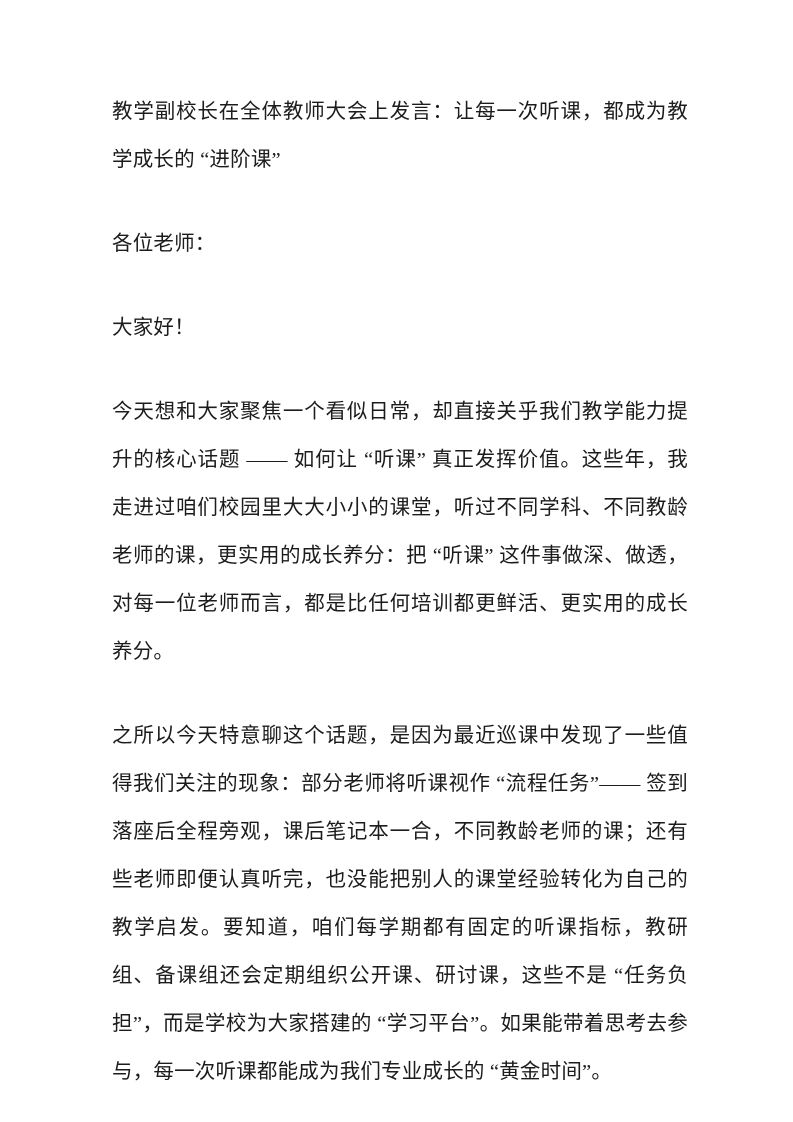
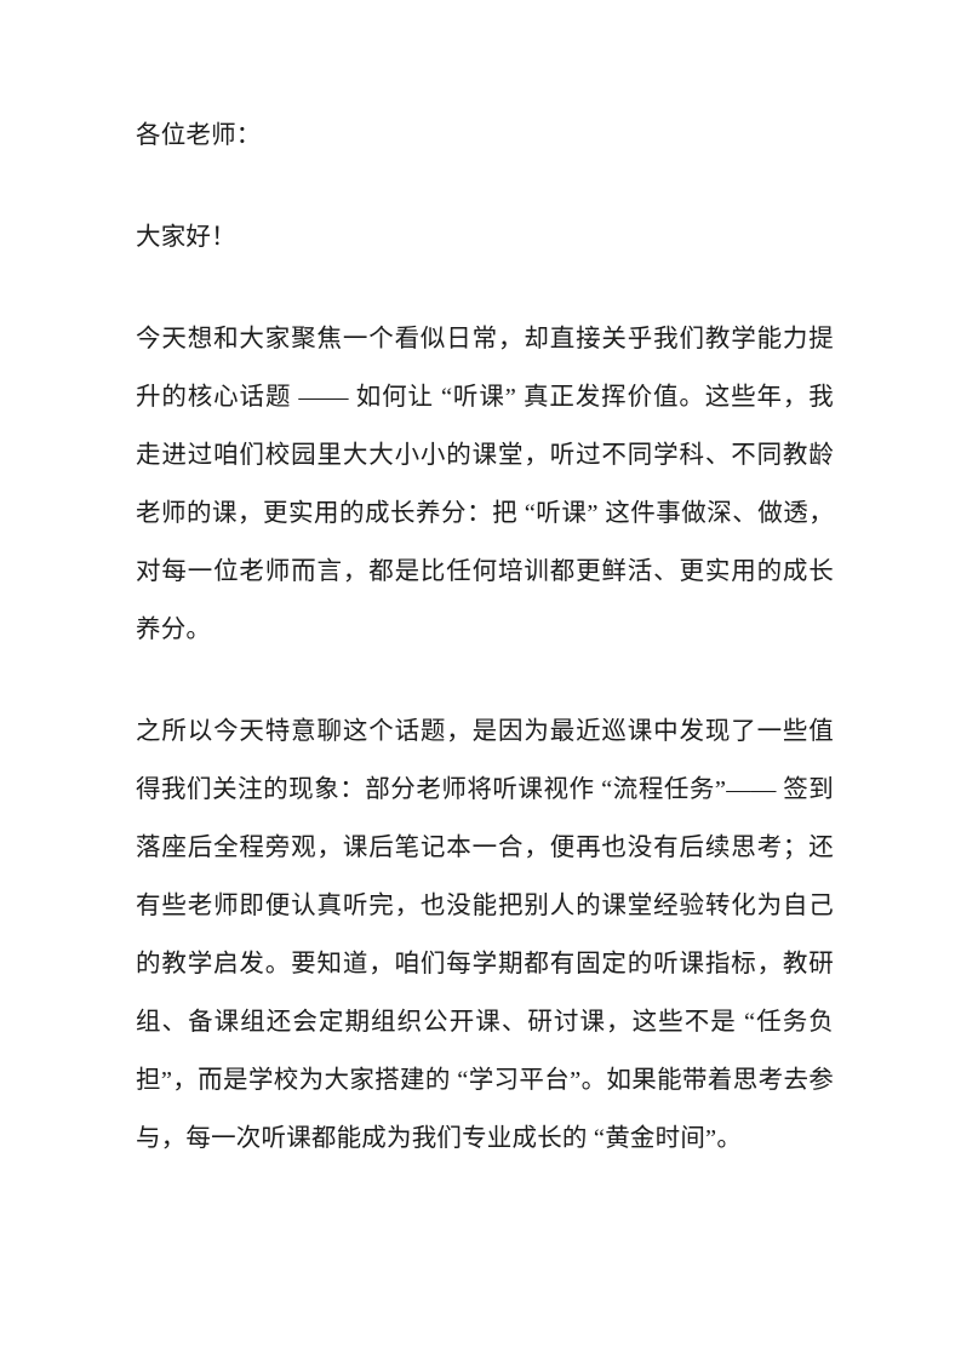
- 教学副校长在全体教师大会上发言：让每一次听课，都成为教学成长的 “进阶课”
  各位老师：
  大家好！
  今天想和大家聚焦一个看似日常，却直接关乎我们教学能力提升的核心话题 —— 如何让 “听课” 真正发挥价值。这些年，我走进过咱们校园里大大小小的课堂，听过不同学科、不同教龄老师的课，更实用的成长养分：把 “听课” 这件事做深、做透，对每一位老师而言，都是比任何培训都更鲜活、更实用的成长养分。
- 之所以今天特意聊这个话题，是因为最近巡课中发现了一些值得我们关注的现象：部分老师将听课视作 “流程任务”—— 签到落座后全程旁观，课后笔记本一合，不同教龄老师的课；还有些老师即便认真听完，也没能把别人的课堂经验转化为自己的教学启发。要知道，咱们每学期都有固定的听课指标，教研组、备课组还会定期组织公开课、研讨课，这些不是 “任务负担”，而是学校为大家搭建的 “学习平台”。如果能带着思考去参与，每一次听课都能成为我们专业成长的 “黄金时间”。
+ 之所以今天特意聊这个话题，是因为最近巡课中发现了一些值得我们关注的现象：部分老师将听课视作 “流程任务”—— 签到落座后全程旁观，课后笔记本一合，便再也没有后续思考；还有些老师即便认真听完，也没能把别人的课堂经验转化为自己的教学启发。要知道，咱们每学期都有固定的听课指标，教研组、备课组还会定期组织公开课、研讨课，这些不是 “任务负担”，而是学校为大家搭建的 “学习平台”。如果能带着思考去参与，每一次听课都能成为我们专业成长的 “黄金时间”。
